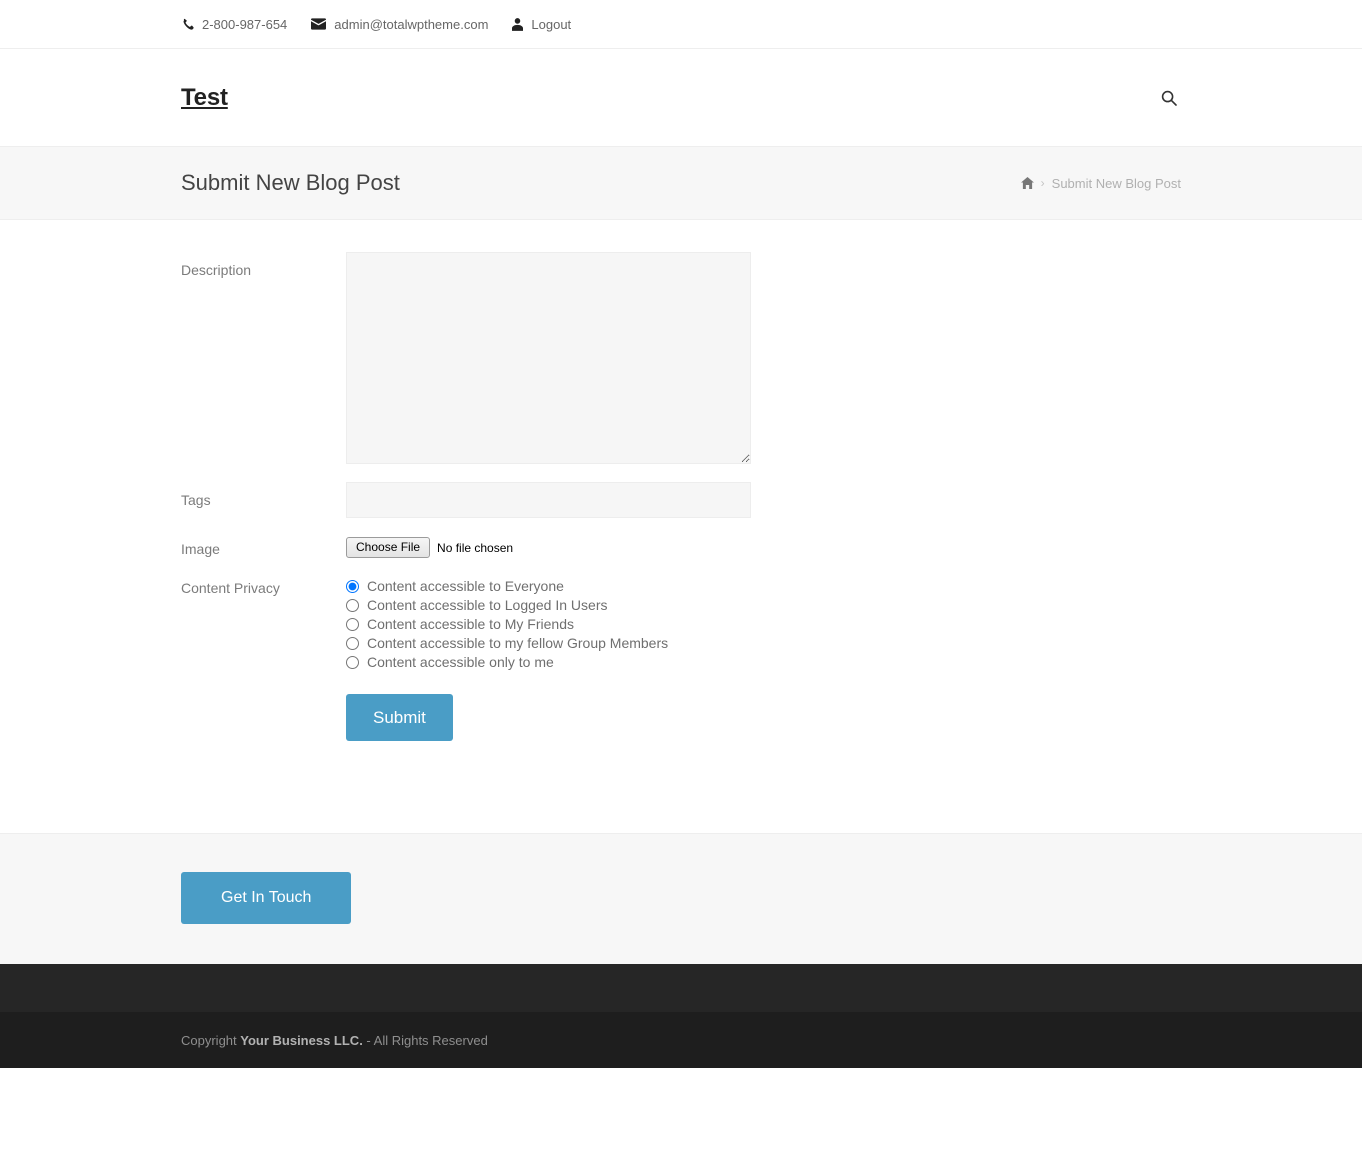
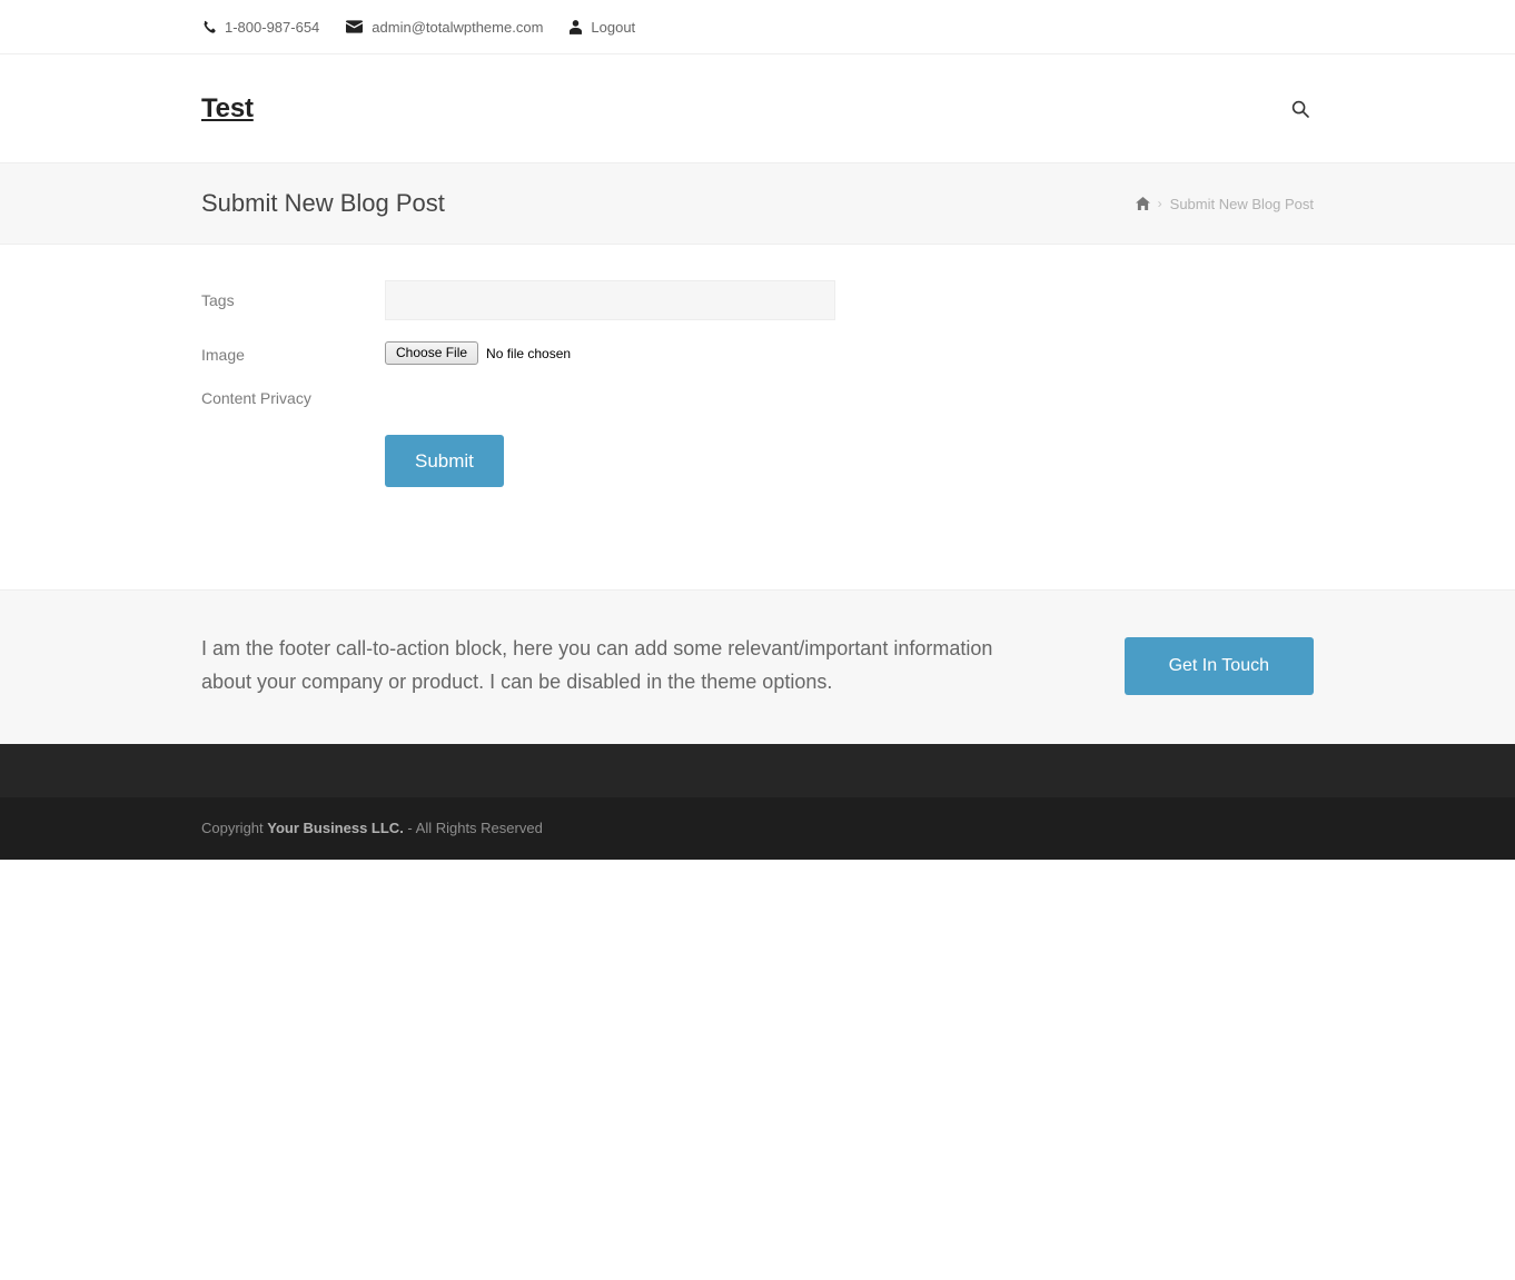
- 2-800-987-654
+ 1-800-987-654
  admin@totalwptheme.com
  Logout
  Test
  Submit New Blog Post
  ›
  Submit New Blog Post
- Description
  Tags
  Image
  Choose File
  No file chosen
  Content Privacy
- Content accessible to Everyone
- Content accessible to Logged In Users
- Content accessible to My Friends
- Content accessible to my fellow Group Members
- Content accessible only to me
  Submit
+ I am the footer call-to-action block, here you can add some relevant/important information about your company or product. I can be disabled in the theme options.
  Get In Touch
  Copyright Your Business LLC. - All Rights Reserved
